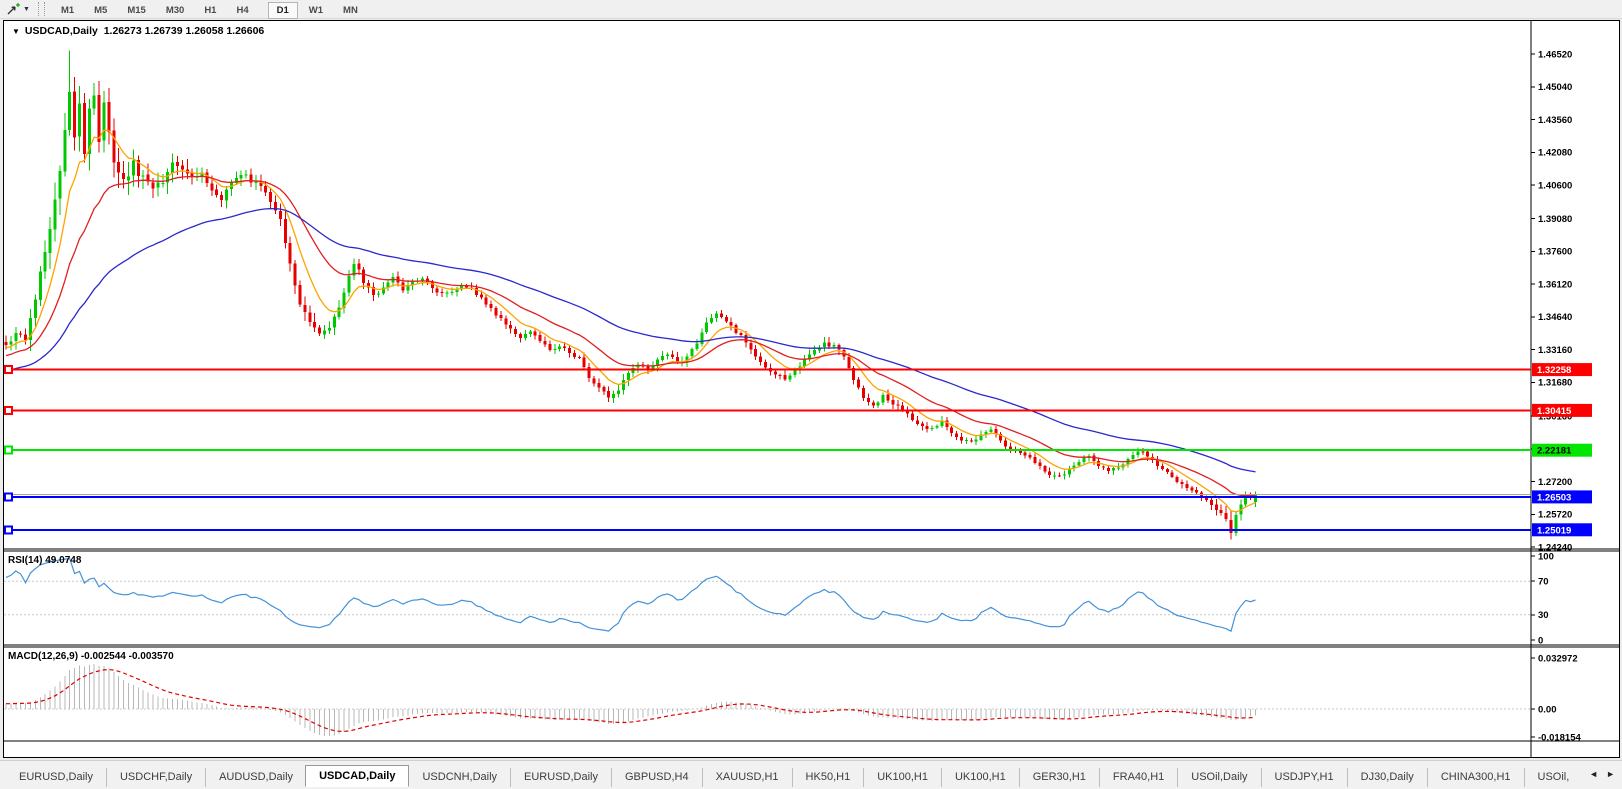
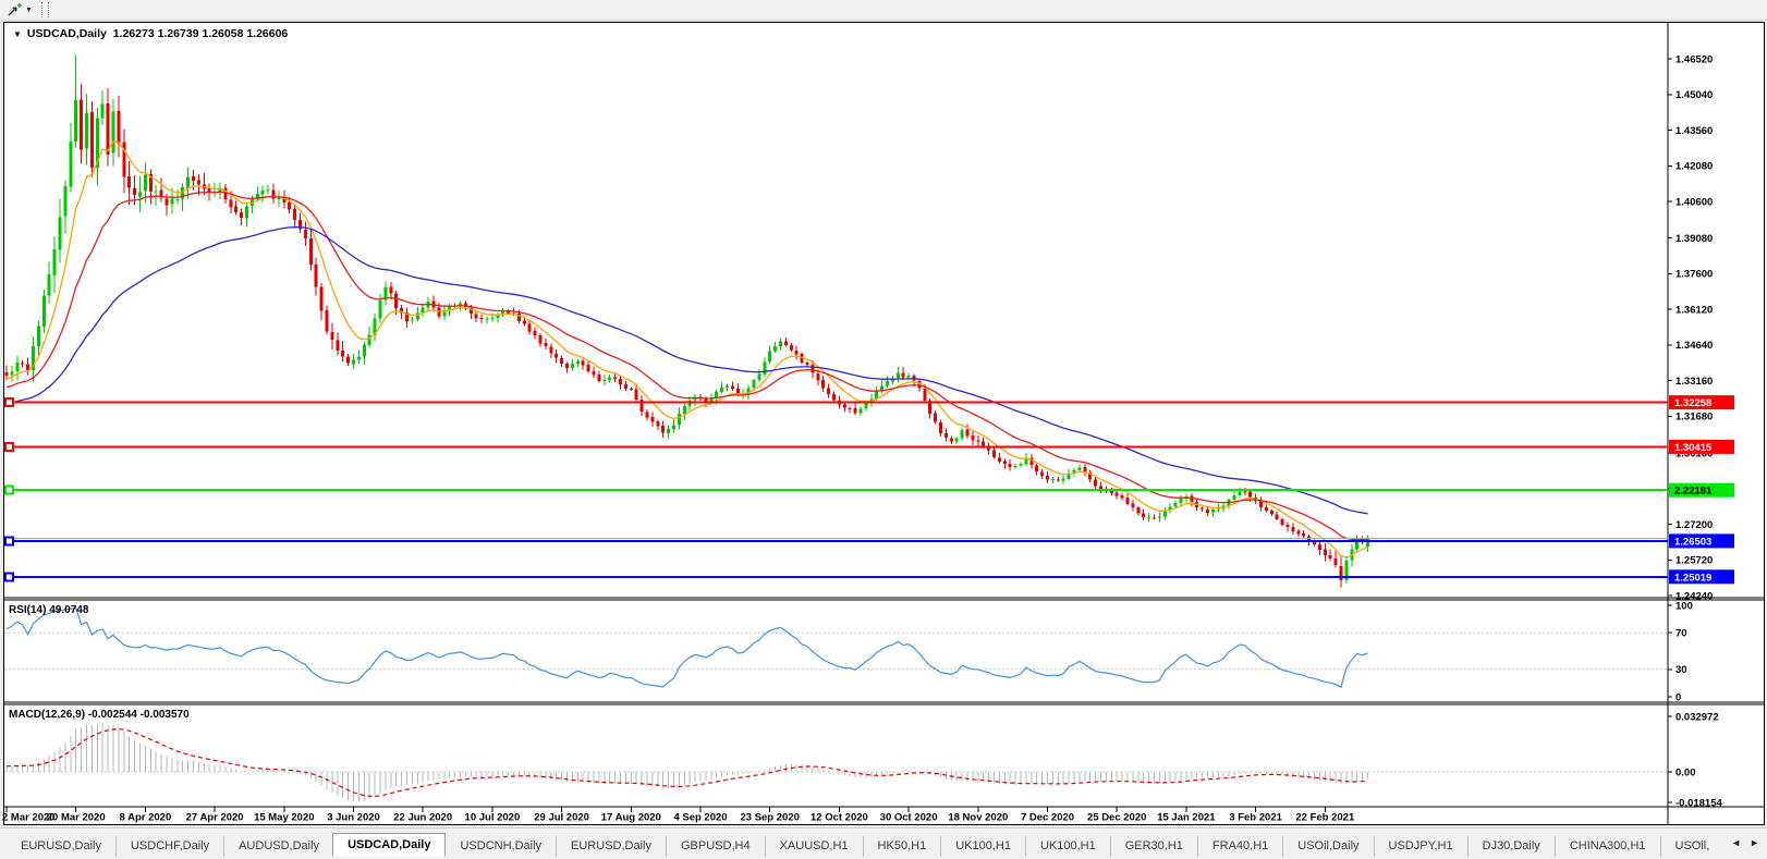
- M1 M5 M15 M30 H1 H4 D1 W1 MN
  1.46520
  1.45040
  1.43560
  1.42080
  1.40600
  1.39080
  1.37600
  1.36120
  1.34640
  1.33160
  1.31680
  1.27200
  1.25720
  1.24240
  1.32258
  1.30415
  2.22181
  1.26503
  1.25019
  100
  70
  30
  0
  0.032972
  0.00
  -0.018154
+ 2 Mar 2020
+ 20 Mar 2020
+ 8 Apr 2020
+ 27 Apr 2020
+ 15 May 2020
+ 3 Jun 2020
+ 22 Jun 2020
+ 10 Jul 2020
+ 29 Jul 2020
+ 17 Aug 2020
+ 4 Sep 2020
+ 23 Sep 2020
+ 12 Oct 2020
+ 30 Oct 2020
+ 18 Nov 2020
+ 7 Dec 2020
+ 25 Dec 2020
+ 15 Jan 2021
+ 3 Feb 2021
+ 22 Feb 2021
  ▼ USDCAD,Daily 1.26273 1.26739 1.26058 1.26606
  RSI(14) 49.0748
  MACD(12,26,9) -0.002544 -0.003570
  EURUSD,Daily
  USDCHF,Daily
  AUDUSD,Daily
  USDCAD,Daily
  USDCNH,Daily
  EURUSD,Daily
  GBPUSD,H4
  XAUUSD,H1
  HK50,H1
  UK100,H1
  UK100,H1
  GER30,H1
  FRA40,H1
  USOil,Daily
  USDJPY,H1
  DJ30,Daily
  CHINA300,H1
  USOil,
  ◄ ►
